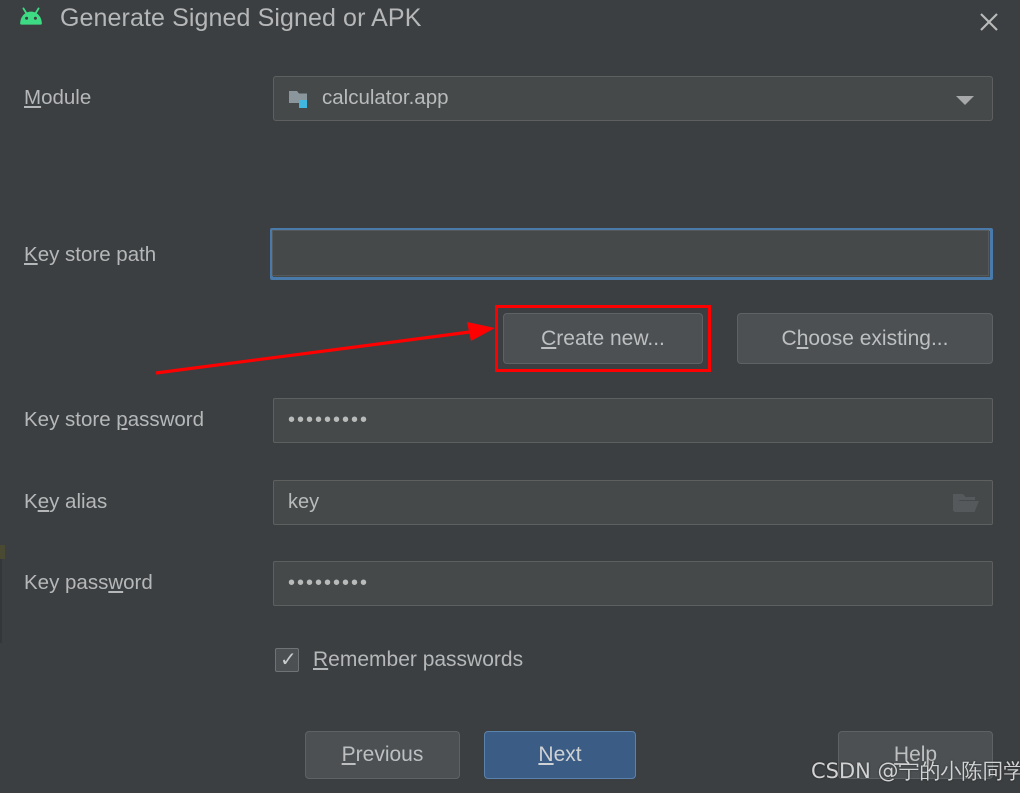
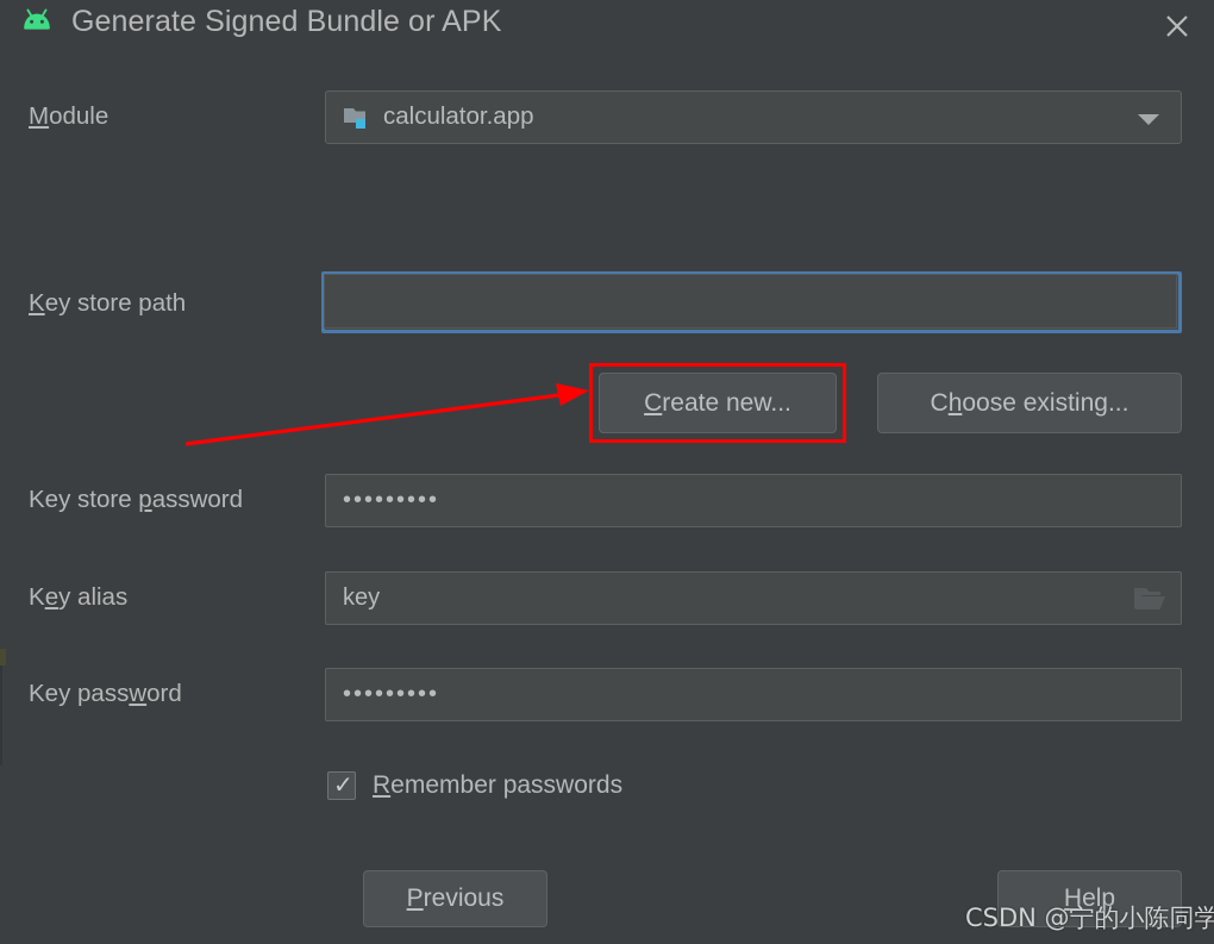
- Generate Signed Signed or APK
+ Generate Signed Bundle or APK
  Module
  calculator.app
  Key store path
  Create new...
  Choose existing...
  Key store password
  •••••••••
  Key alias
  key
  Key password
  •••••••••
  ✓
  Remember passwords
  Previous
- Next
  Help
  CSDN @宁的小陈同学
